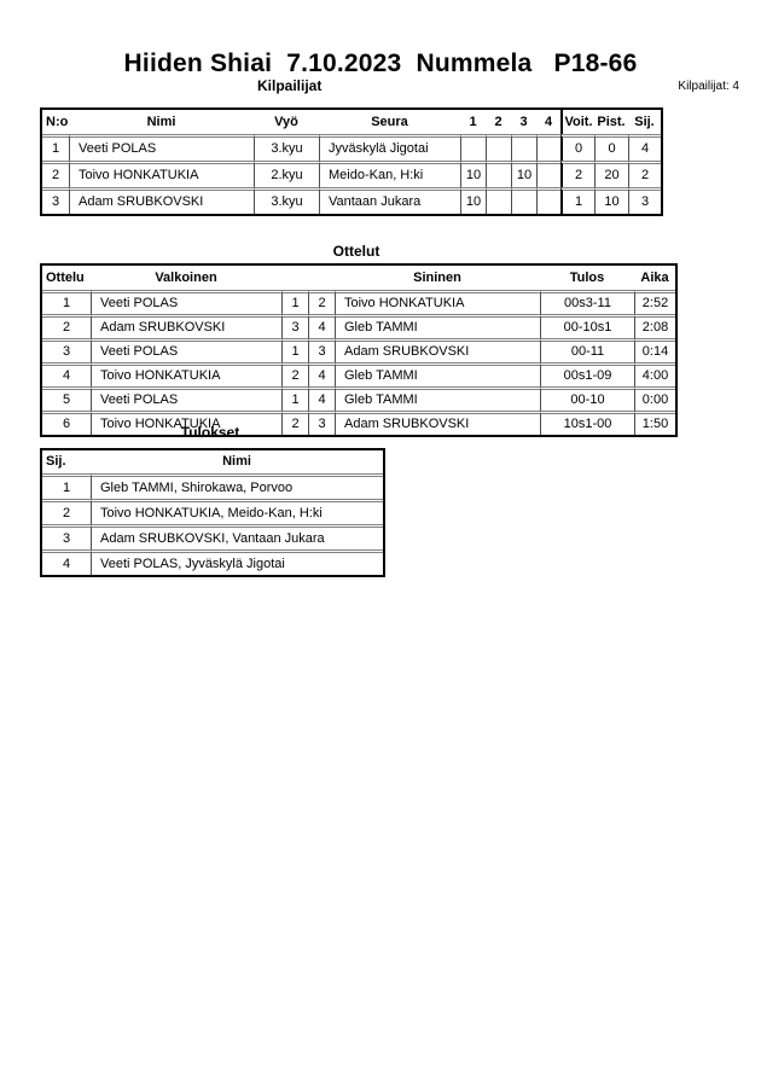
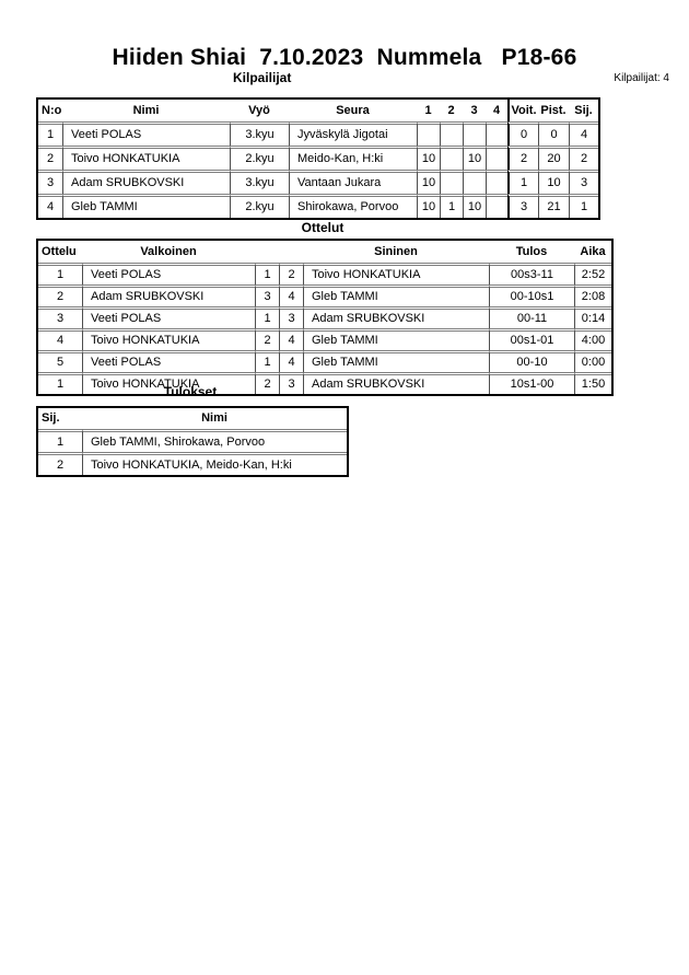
  Hiiden Shiai 7.10.2023 Nummela P18-66
  Kilpailijat
  Kilpailijat: 4
  N:o	Nimi	Vyö	Seura	1	2	3	4	Voit.	Pist.	Sij.
  1	Veeti POLAS	3.kyu	Jyväskylä Jigotai					0	0	4
  2	Toivo HONKATUKIA	2.kyu	Meido-Kan, H:ki	10		10		2	20	2
  3	Adam SRUBKOVSKI	3.kyu	Vantaan Jukara	10				1	10	3
+ 4	Gleb TAMMI	2.kyu	Shirokawa, Porvoo	10	1	10		3	21	1
  Ottelut
  Ottelu	Valkoinen			Sininen	Tulos	Aika
  1	Veeti POLAS	1	2	Toivo HONKATUKIA	00s3-11	2:52
  2	Adam SRUBKOVSKI	3	4	Gleb TAMMI	00-10s1	2:08
  3	Veeti POLAS	1	3	Adam SRUBKOVSKI	00-11	0:14
- 4	Toivo HONKATUKIA	2	4	Gleb TAMMI	00s1-09	4:00
+ 4	Toivo HONKATUKIA	2	4	Gleb TAMMI	00s1-01	4:00
  5	Veeti POLAS	1	4	Gleb TAMMI	00-10	0:00
- 6	Toivo HONKATUKIA	2	3	Adam SRUBKOVSKI	10s1-00	1:50
+ 1	Toivo HONKATUKIA	2	3	Adam SRUBKOVSKI	10s1-00	1:50
  Tulokset
  Sij.	Nimi
  1	Gleb TAMMI, Shirokawa, Porvoo
  2	Toivo HONKATUKIA, Meido-Kan, H:ki
- 3	Adam SRUBKOVSKI, Vantaan Jukara
- 4	Veeti POLAS, Jyväskylä Jigotai
